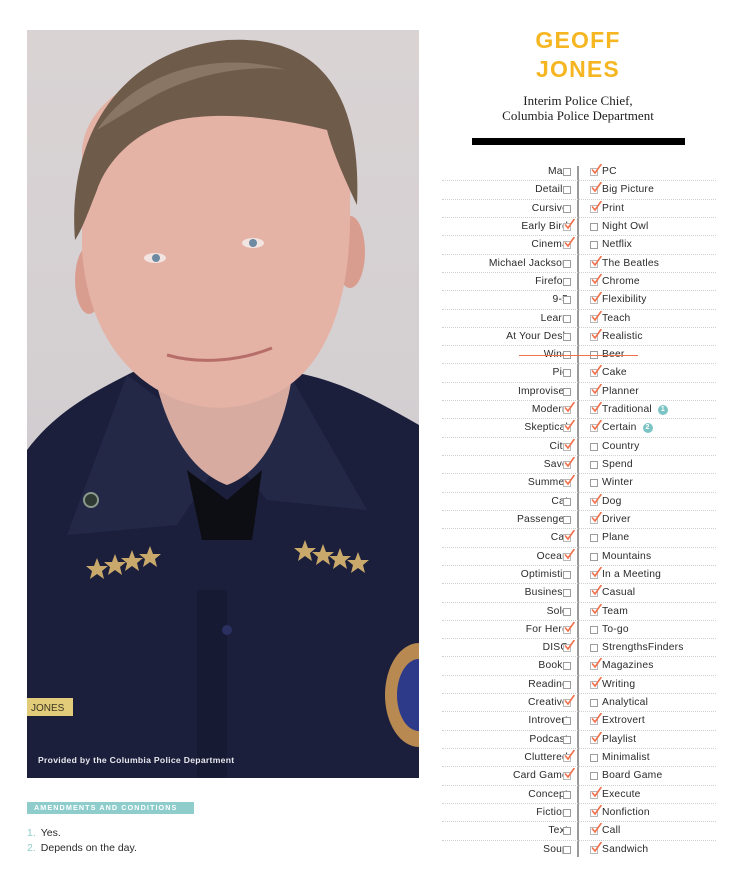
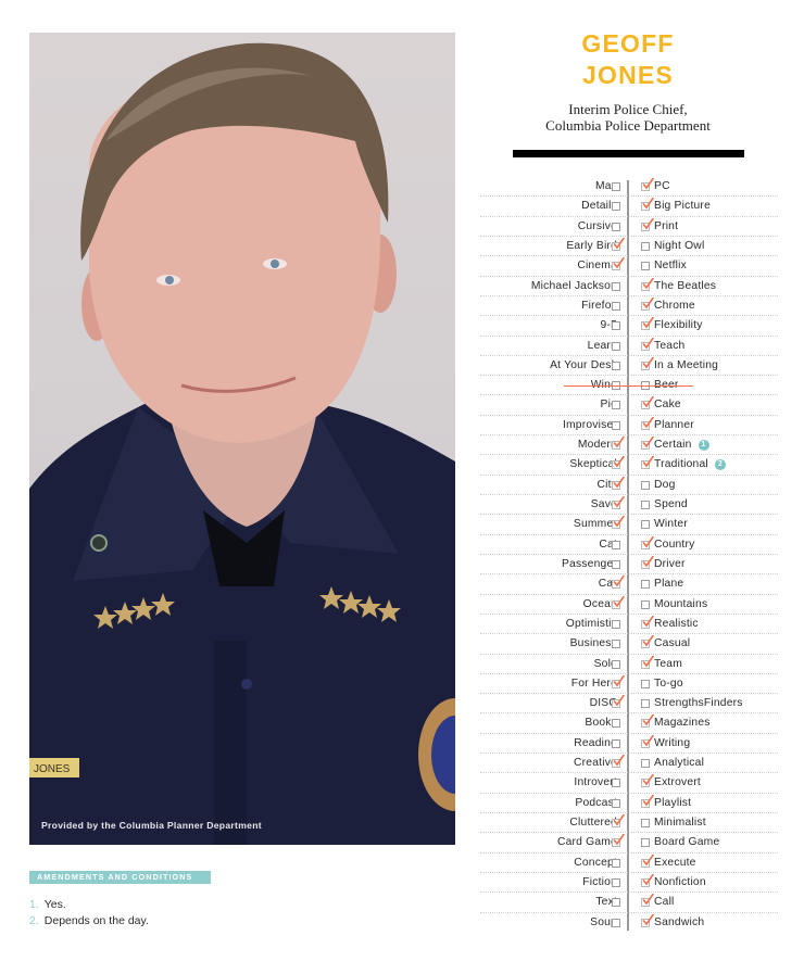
  JONES
- Provided by the Columbia Police Department
+ Provided by the Columbia Planner Department
  AMENDMENTS AND CONDITIONS
  1. Yes.
  2. Depends on the day.
  GEOFF
  JONES
  Interim Police Chief,
  Columbia Police Department
  PC
  Detail
  Big Picture
  Cursiv
  Print
  Early Bir
  Night Owl
  Cinem
  Netflix
  Michael Jackso
  The Beatles
  Firefo
  Chrome
  Flexibility
  Lear
  Teach
  At Your Des
- Realistic
+ In a Meeting
  Cake
  Improvise
  Planner
  Moder
- Traditional
+ Certain
  Skeptic
- Certain
+ Traditional
  Cit
- Country
+ Dog
  Sav
  Spend
  Summe
  Winter
- Dog
+ Country
  Passenge
  Driver
  Plane
  Ocea
  Mountains
  Optimisti
- In a Meeting
+ Realistic
  Busines
  Casual
  Sol
  Team
  For Her
  To-go
  DIS
  StrengthsFinders
  Book
  Magazines
  Readin
  Writing
  Creativ
  Analytical
  Introve
  Extrovert
  Podca
  Playlist
  Cluttere
  Minimalist
  Card Gam
  Board Game
  Concep
  Execute
  Fictio
  Nonfiction
  Call
  Sou
  Sandwich
